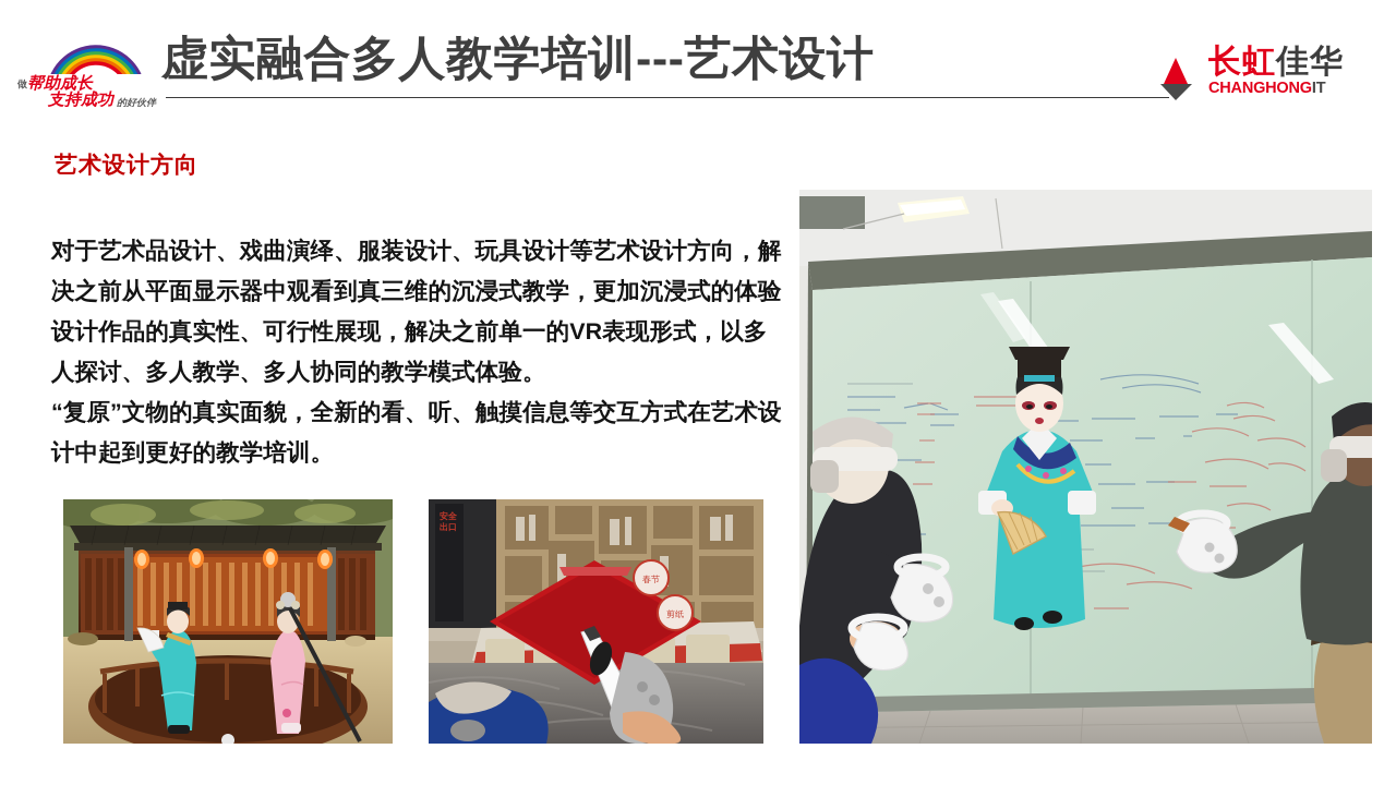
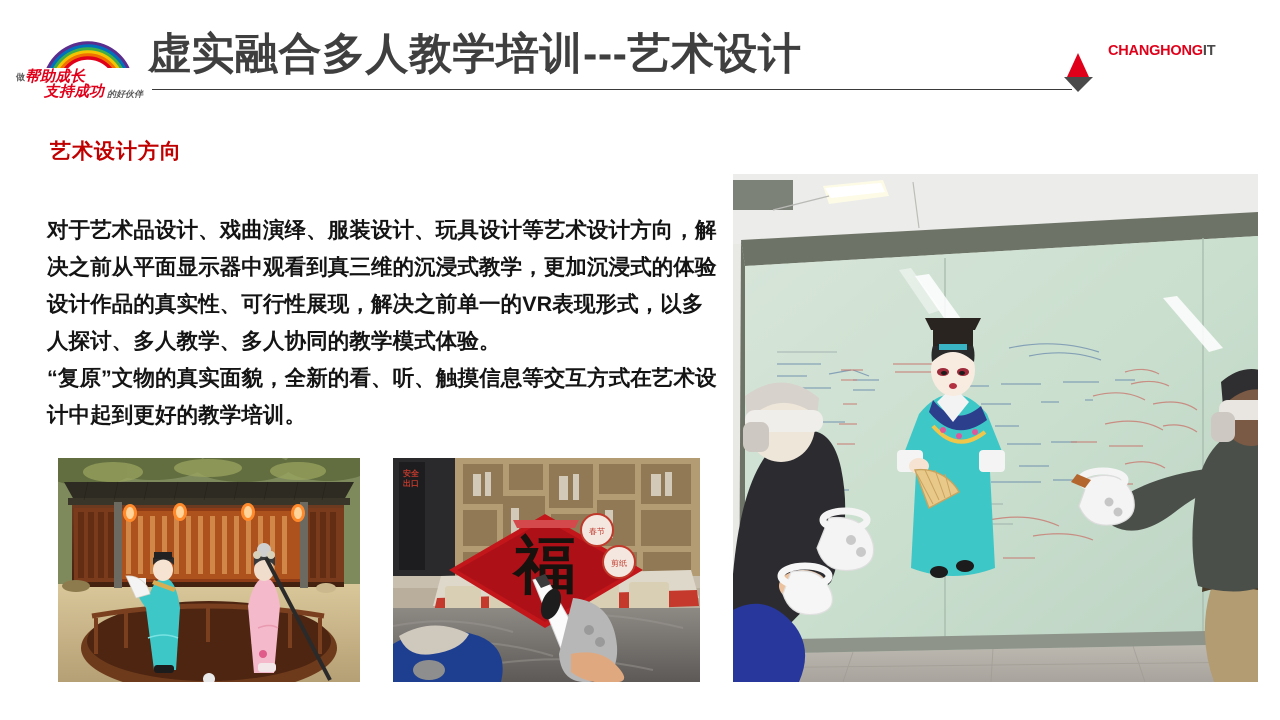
  做
  帮助成长
  支持成功
  的好伙伴
  虚实融合多人教学培训---艺术设计
- 长虹佳华
  CHANGHONGIT
  艺术设计方向
  对于艺术品设计、戏曲演绎、服装设计、玩具设计等艺术设计方向，解决之前从平面显示器中观看到真三维的沉浸式教学，更加沉浸式的体验设计作品的真实性、可行性展现，解决之前单一的VR表现形式，以多人探讨、多人教学、多人协同的教学模式体验。
  “复原”文物的真实面貌，全新的看、听、触摸信息等交互方式在艺术设计中起到更好的教学培训。
  安全
  出口
+ 福
  春节
  剪纸
